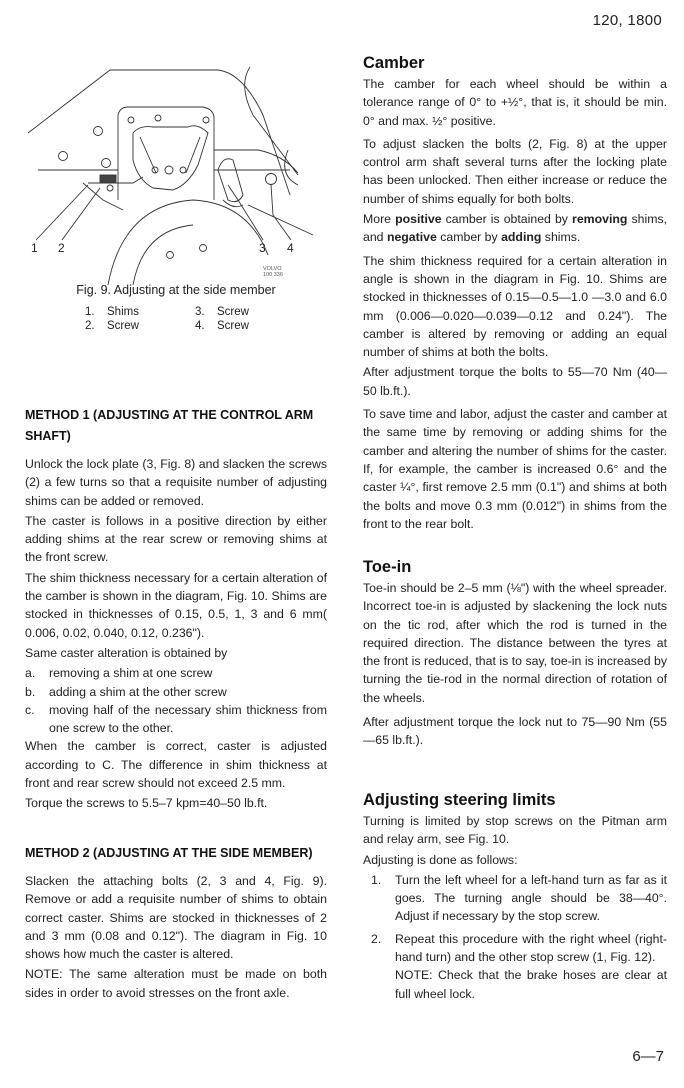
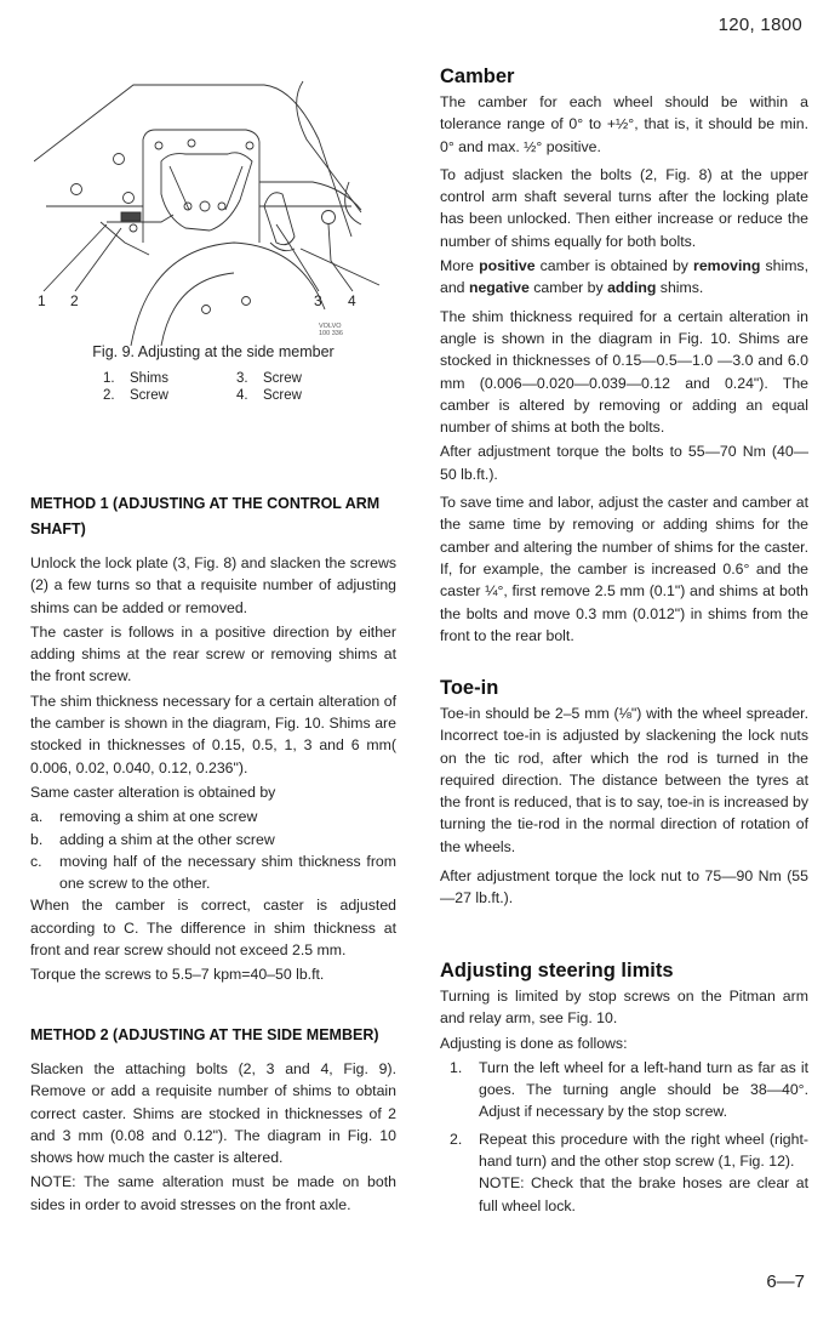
  120, 1800
  1
  2
  3
  4
  Fig. 9. Adjusting at the side member
  1.
  Shims
  3.
  Screw
  2.
  Screw
  4.
  Screw
  METHOD 1 (ADJUSTING AT THE CONTROL ARM SHAFT)
  Unlock the lock plate (3, Fig. 8) and slacken the screws (2) a few turns so that a requisite number of adjusting shims can be added or removed.
  The caster is follows in a positive direction by either adding shims at the rear screw or removing shims at the front screw.
  The shim thickness necessary for a certain alteration of the camber is shown in the diagram, Fig. 10. Shims are stocked in thicknesses of 0.15, 0.5, 1, 3 and 6 mm( 0.006, 0.02, 0.040, 0.12, 0.236").
  Same caster alteration is obtained by
  a.
  removing a shim at one screw
  b.
  adding a shim at the other screw
  c.
  moving half of the necessary shim thickness from one screw to the other.
  When the camber is correct, caster is adjusted according to C. The difference in shim thickness at front and rear screw should not exceed 2.5 mm.
  Torque the screws to 5.5–7 kpm=40–50 lb.ft.
  METHOD 2 (ADJUSTING AT THE SIDE MEMBER)
  Slacken the attaching bolts (2, 3 and 4, Fig. 9). Remove or add a requisite number of shims to obtain correct caster. Shims are stocked in thicknesses of 2 and 3 mm (0.08 and 0.12"). The diagram in Fig. 10 shows how much the caster is altered.
  NOTE: The same alteration must be made on both sides in order to avoid stresses on the front axle.
  Camber
  The camber for each wheel should be within a tolerance range of 0° to +½°, that is, it should be min. 0° and max. ½° positive.
  To adjust slacken the bolts (2, Fig. 8) at the upper control arm shaft several turns after the locking plate has been unlocked. Then either increase or reduce the number of shims equally for both bolts.
  More positive camber is obtained by removing shims, and negative camber by adding shims.
  The shim thickness required for a certain alteration in angle is shown in the diagram in Fig. 10. Shims are stocked in thicknesses of 0.15—0.5—1.0 —3.0 and 6.0 mm (0.006—0.020—0.039—0.12 and 0.24"). The camber is altered by removing or adding an equal number of shims at both the bolts.
  After adjustment torque the bolts to 55—70 Nm (40—50 lb.ft.).
  To save time and labor, adjust the caster and camber at the same time by removing or adding shims for the camber and altering the number of shims for the caster. If, for example, the camber is increased 0.6° and the caster ¼°, first remove 2.5 mm (0.1") and shims at both the bolts and move 0.3 mm (0.012") in shims from the front to the rear bolt.
  Toe-in
  Toe-in should be 2–5 mm (⅛") with the wheel spreader. Incorrect toe-in is adjusted by slackening the lock nuts on the tic rod, after which the rod is turned in the required direction. The distance between the tyres at the front is reduced, that is to say, toe-in is increased by turning the tie-rod in the normal direction of rotation of the wheels.
- After adjustment torque the lock nut to 75—90 Nm (55—65 lb.ft.).
+ After adjustment torque the lock nut to 75—90 Nm (55—27 lb.ft.).
  Adjusting steering limits
  Turning is limited by stop screws on the Pitman arm and relay arm, see Fig. 10.
  Adjusting is done as follows:
  1.
  Turn the left wheel for a left-hand turn as far as it goes. The turning angle should be 38—40°. Adjust if necessary by the stop screw.
  2.
  Repeat this procedure with the right wheel (right-hand turn) and the other stop screw (1, Fig. 12).
  NOTE: Check that the brake hoses are clear at full wheel lock.
  6—7
